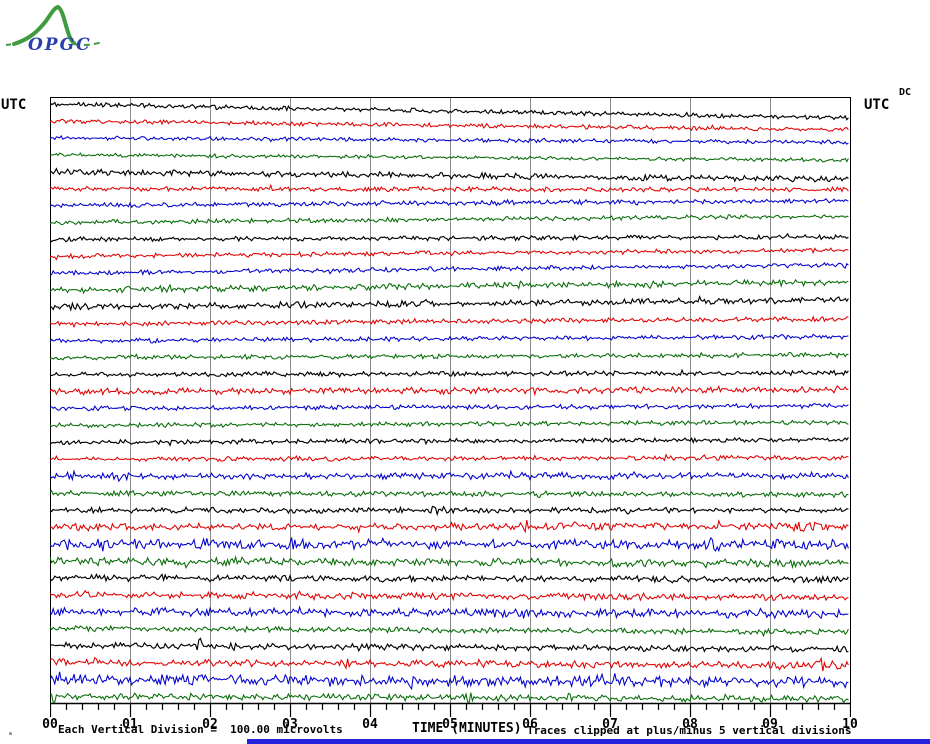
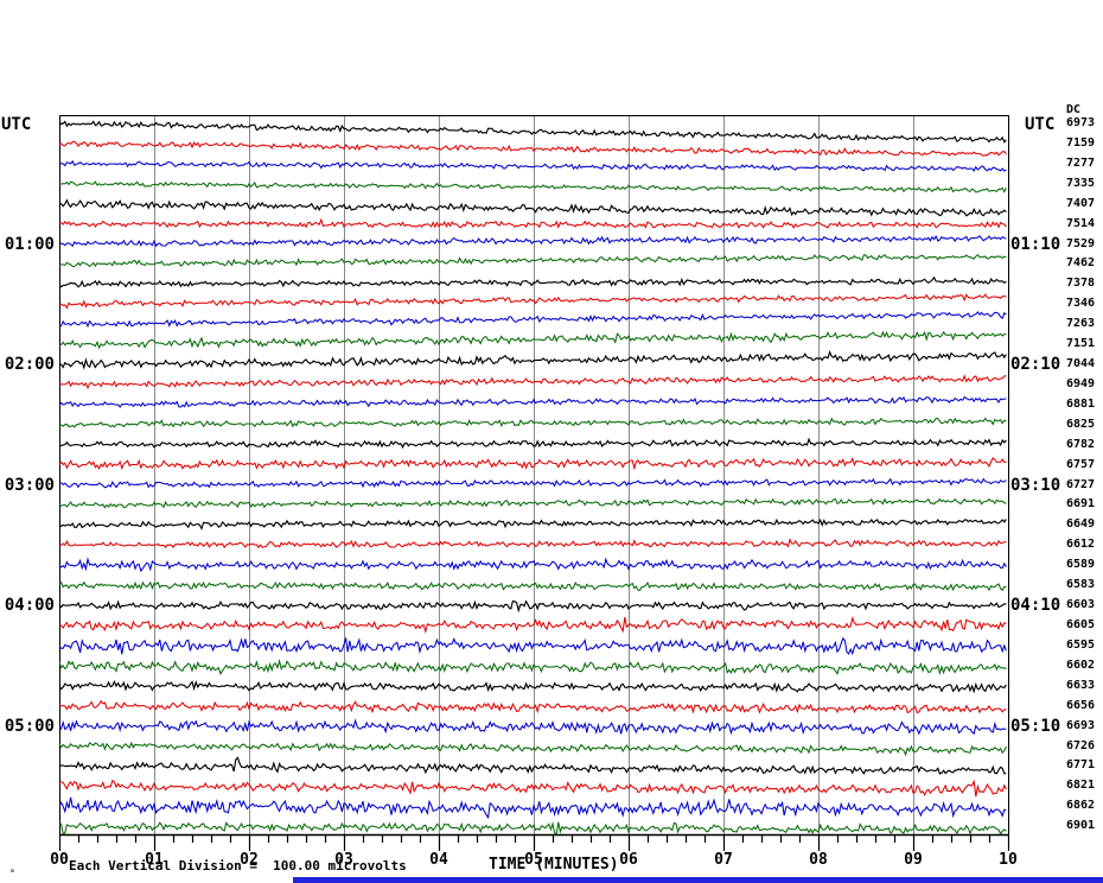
- OPGC
  UTC
  UTC
  DC
+ 01:00
+ 02:00
+ 03:00
+ 04:00
+ 05:00
+ 01:10
+ 02:10
+ 03:10
+ 04:10
+ 05:10
+ 6973
+ 7159
+ 7277
+ 7335
+ 7407
+ 7514
+ 7529
+ 7462
+ 7378
+ 7346
+ 7263
+ 7151
+ 7044
+ 6949
+ 6881
+ 6825
+ 6782
+ 6757
+ 6727
+ 6691
+ 6649
+ 6612
+ 6589
+ 6583
+ 6603
+ 6605
+ 6595
+ 6602
+ 6633
+ 6656
+ 6693
+ 6726
+ 6771
+ 6821
+ 6862
+ 6901
  00
  01
  02
  03
  04
  05
  06
  07
  08
  09
  10
  ₘ
  Each Vertical Division = 100.00 microvolts
  TIME (MINUTES)
- Traces clipped at plus/minus 5 vertical divisions
